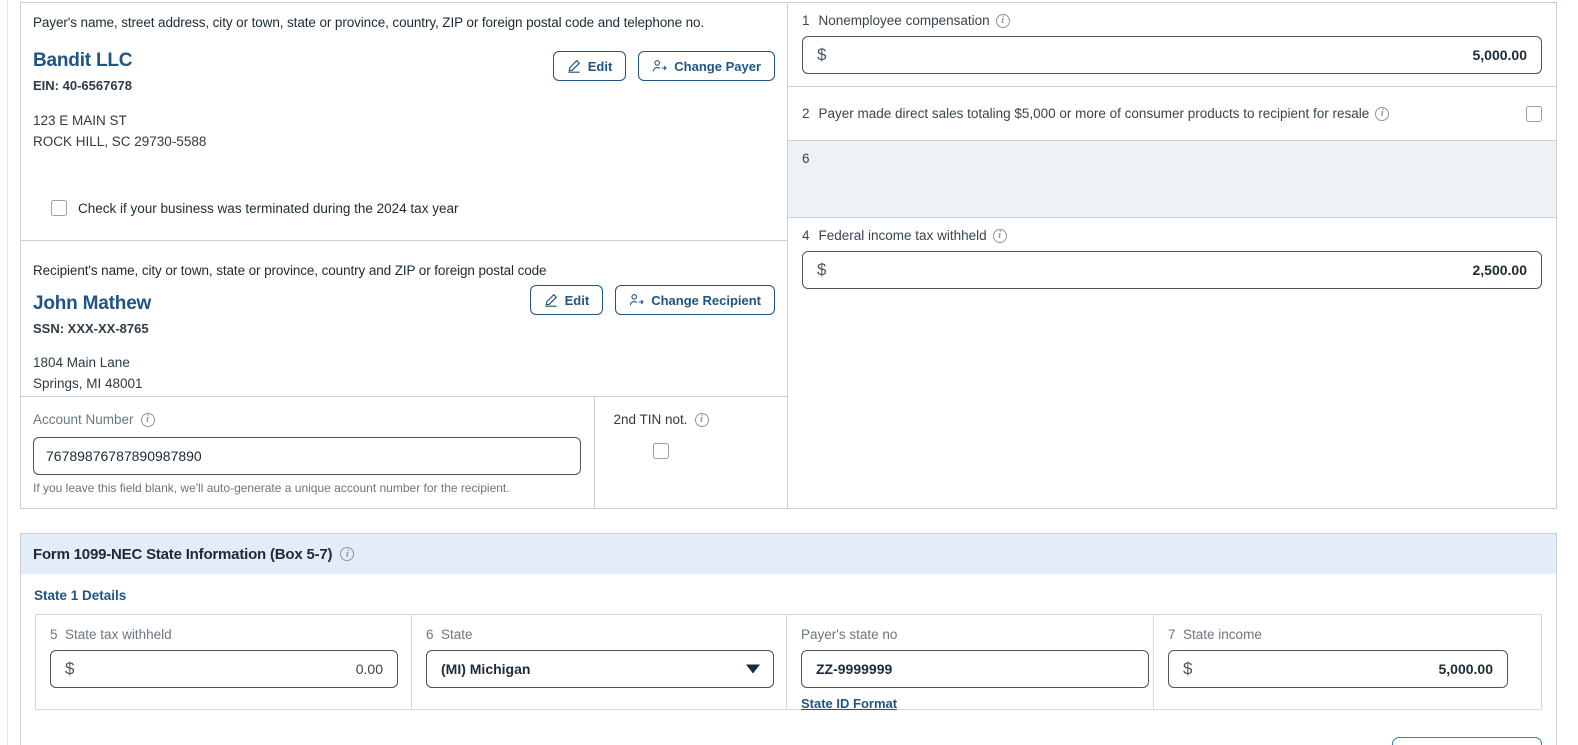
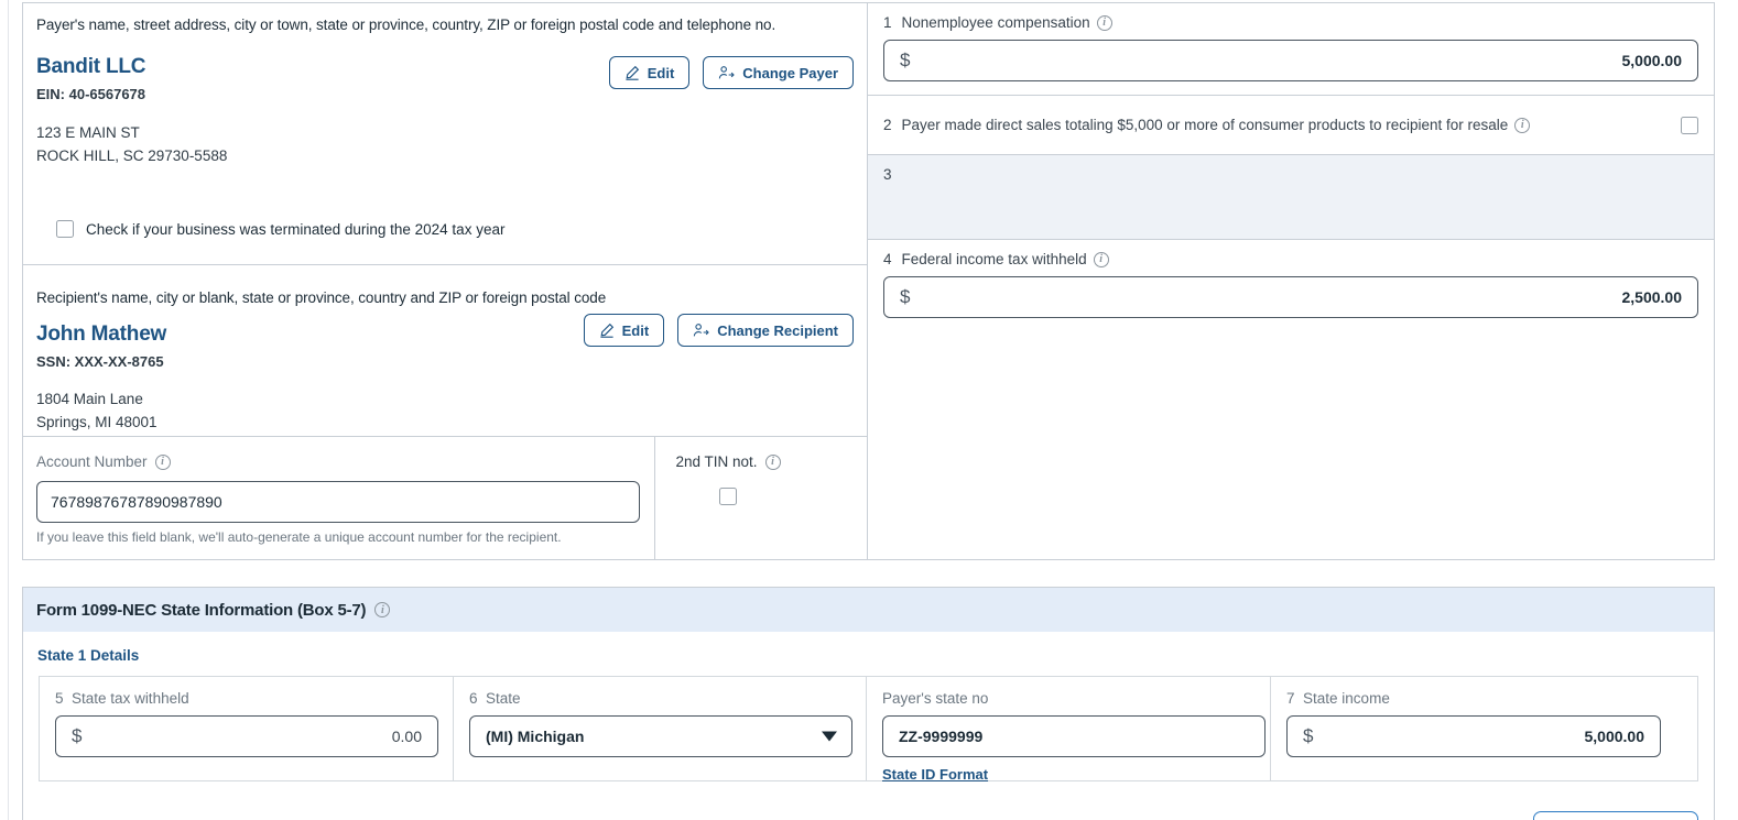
  Payer's name, street address, city or town, state or province, country, ZIP or foreign postal code and telephone no.
  Bandit LLC
  EIN: 40-6567678
  123 E MAIN ST
  ROCK HILL, SC 29730-5588
  Edit
  Change Payer
  Check if your business was terminated during the 2024 tax year
- Recipient's name, city or town, state or province, country and ZIP or foreign postal code
+ Recipient's name, city or blank, state or province, country and ZIP or foreign postal code
  John Mathew
  SSN: XXX-XX-8765
  1804 Main Lane
  Springs, MI 48001
  Edit
  Change Recipient
  Account Number
  i
  76789876787890987890
  If you leave this field blank, we'll auto-generate a unique account number for the recipient.
  2nd TIN not.
  i
  1
  Nonemployee compensation
  i
  $
  5,000.00
  2
  Payer made direct sales totaling $5,000 or more of consumer products to recipient for resale
  i
- 6
+ 3
  4
  Federal income tax withheld
  i
  $
  2,500.00
  Form 1099-NEC State Information (Box 5-7)
  i
  State 1 Details
  5 State tax withheld
  $
  0.00
  6 State
  (MI) Michigan
  Payer's state no
  ZZ-9999999
  State ID Format
  7 State income
  $
  5,000.00
